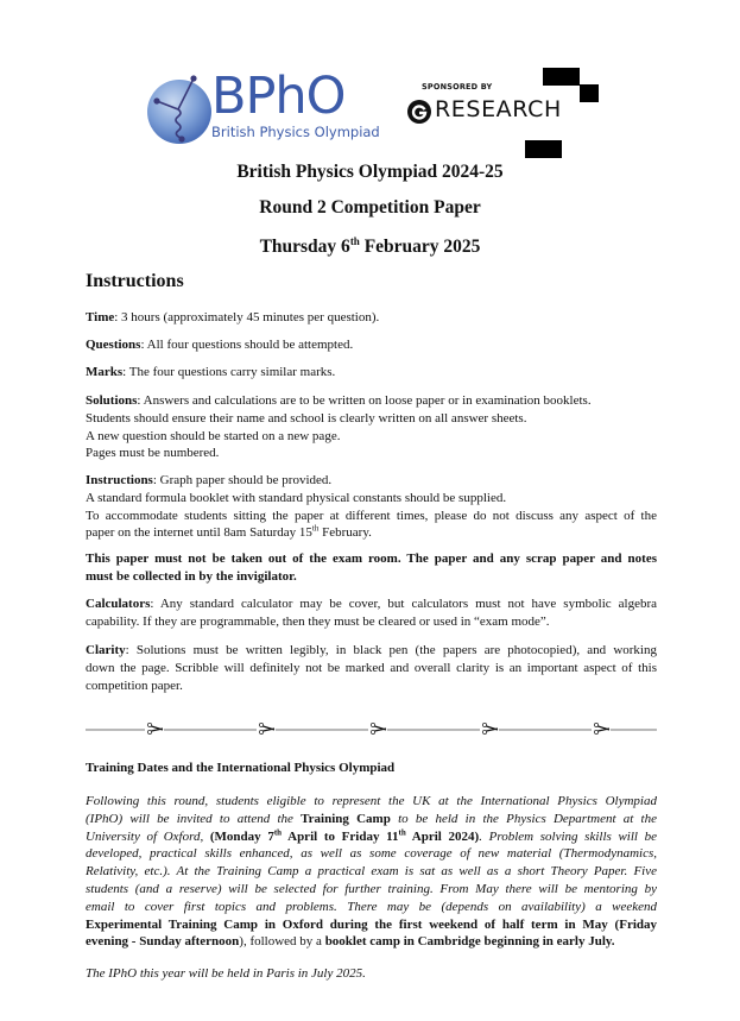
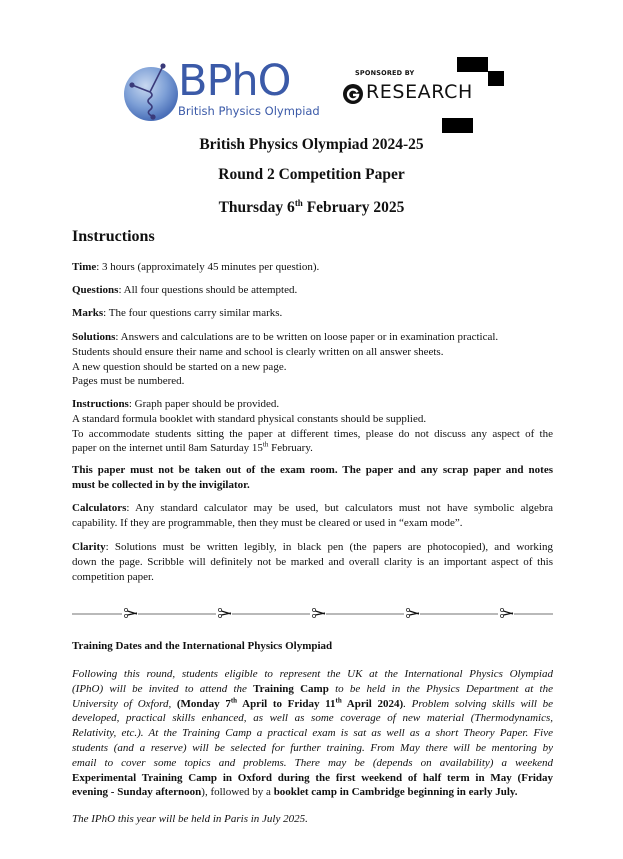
  BPhO
  British Physics Olympiad
  SPONSORED BY
  RESEARCH
  British Physics Olympiad 2024-25
  Round 2 Competition Paper
  Thursday 6th February 2025
  Instructions
  Time: 3 hours (approximately 45 minutes per question).
  Questions: All four questions should be attempted.
  Marks: The four questions carry similar marks.
- Solutions: Answers and calculations are to be written on loose paper or in examination booklets.
+ Solutions: Answers and calculations are to be written on loose paper or in examination practical.
  Students should ensure their name and school is clearly written on all answer sheets.
  A new question should be started on a new page.
  Pages must be numbered.
  Instructions: Graph paper should be provided.
  A standard formula booklet with standard physical constants should be supplied.
  To accommodate students sitting the paper at different times, please do not discuss any aspect of the
  paper on the internet until 8am Saturday 15th February.
  This paper must not be taken out of the exam room. The paper and any scrap paper and notes
  must be collected in by the invigilator.
- Calculators: Any standard calculator may be cover, but calculators must not have symbolic algebra
+ Calculators: Any standard calculator may be used, but calculators must not have symbolic algebra
  capability. If they are programmable, then they must be cleared or used in “exam mode”.
  Clarity: Solutions must be written legibly, in black pen (the papers are photocopied), and working
  down the page. Scribble will definitely not be marked and overall clarity is an important aspect of this
  competition paper.
  Training Dates and the International Physics Olympiad
  Following this round, students eligible to represent the UK at the International Physics Olympiad
  (IPhO) will be invited to attend the Training Camp to be held in the Physics Department at the
  University of Oxford, (Monday 7th April to Friday 11th April 2024). Problem solving skills will be
  developed, practical skills enhanced, as well as some coverage of new material (Thermodynamics,
  Relativity, etc.). At the Training Camp a practical exam is sat as well as a short Theory Paper. Five
  students (and a reserve) will be selected for further training. From May there will be mentoring by
- email to cover first topics and problems. There may be (depends on availability) a weekend
+ email to cover some topics and problems. There may be (depends on availability) a weekend
  Experimental Training Camp in Oxford during the first weekend of half term in May (Friday
  evening - Sunday afternoon), followed by a booklet camp in Cambridge beginning in early July.
  The IPhO this year will be held in Paris in July 2025.
